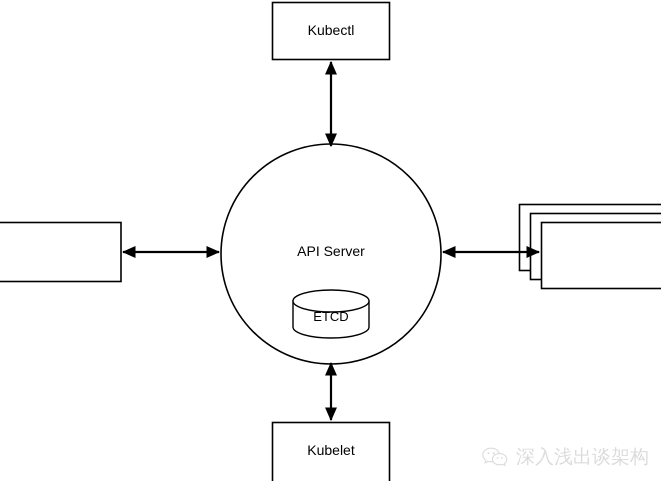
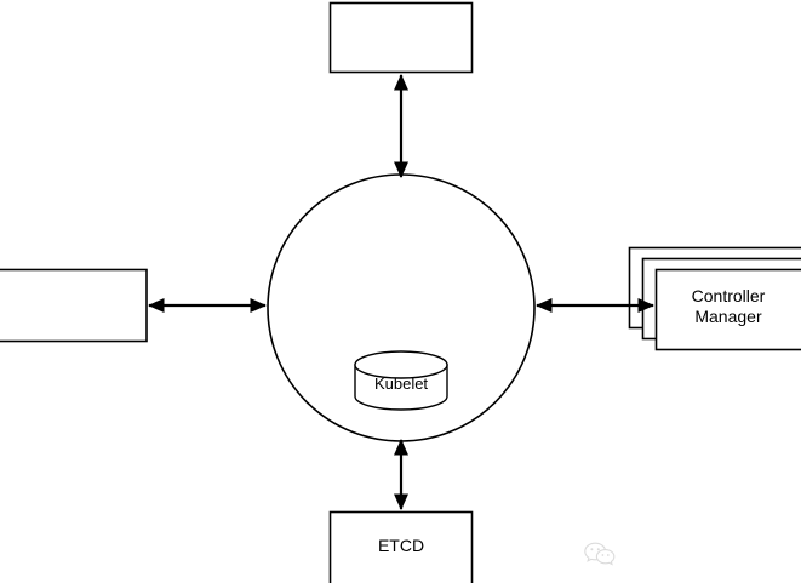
- Kubectl
- API Server
- ETCD
+ Kubelet
+ Controller
+ Manager
- Kubelet
+ ETCD
- 深入浅出谈架构
